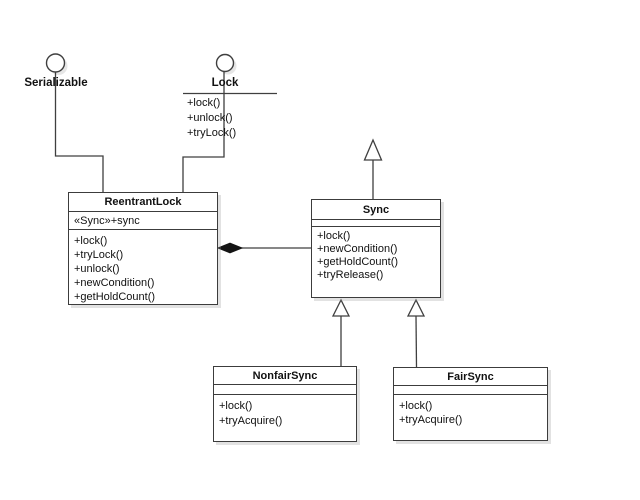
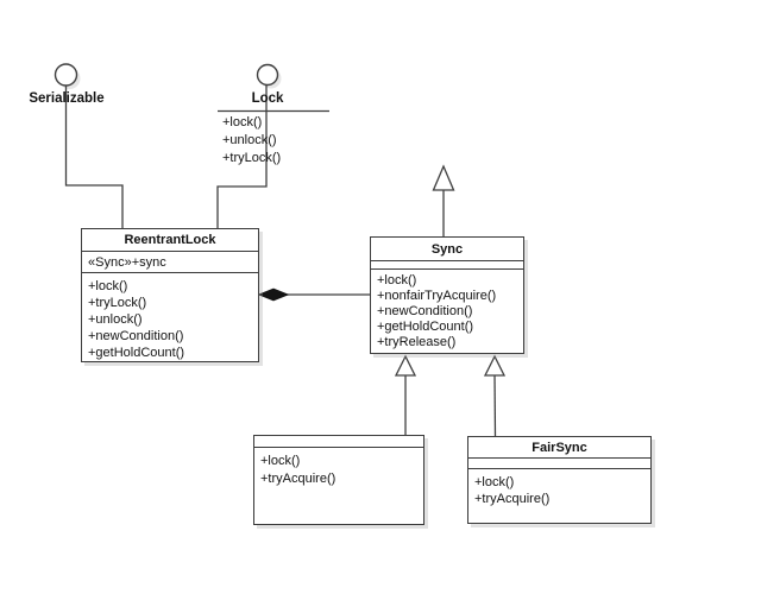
  Serializable
  Lock
  +lock()
  +unlock()
  +tryLock()
  ReentrantLock
  «Sync»+sync
  +lock()
  +tryLock()
  +unlock()
  +newCondition()
  +getHoldCount()
  Sync
  +lock()
+ +nonfairTryAcquire()
  +newCondition()
  +getHoldCount()
  +tryRelease()
- NonfairSync
  +lock()
  +tryAcquire()
  FairSync
  +lock()
  +tryAcquire()
